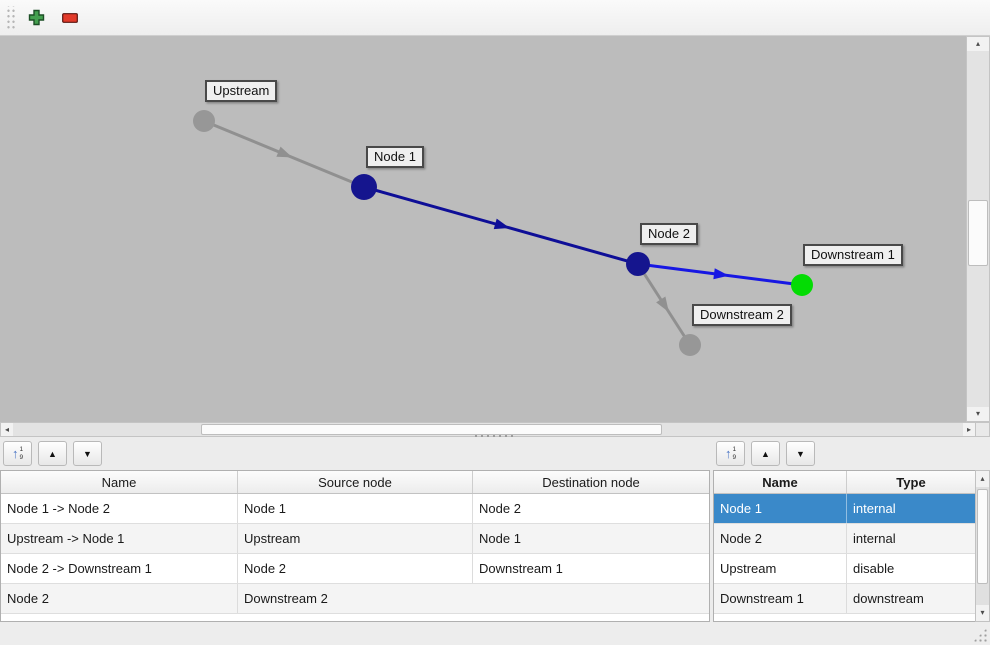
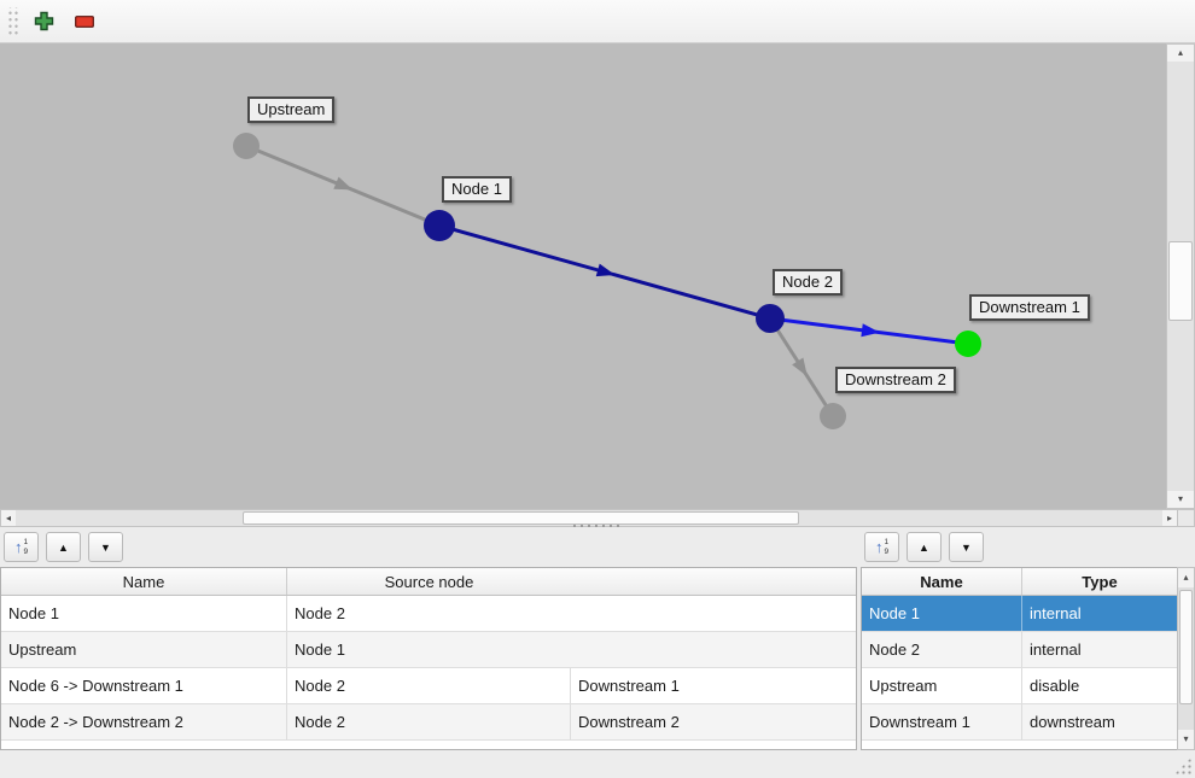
  Upstream
  Node 1
  Node 2
  Downstream 1
  Downstream 2
  ▴
  ▾
  ◂
  ▸
  ↑
  ▲
  ▼
  Name
  Source node
- Destination node
- Node 1 -> Node 2
  Node 1
  Node 2
- Upstream -> Node 1
  Upstream
  Node 1
- Node 2 -> Downstream 1
+ Node 6 -> Downstream 1
  Node 2
  Downstream 1
+ Node 2 -> Downstream 2
  Node 2
  Downstream 2
  ↑
  ▲
  ▼
  Name
  Type
  Node 1
  internal
  Node 2
  internal
  Upstream
  disable
  Downstream 1
  downstream
  ▴
  ▾
